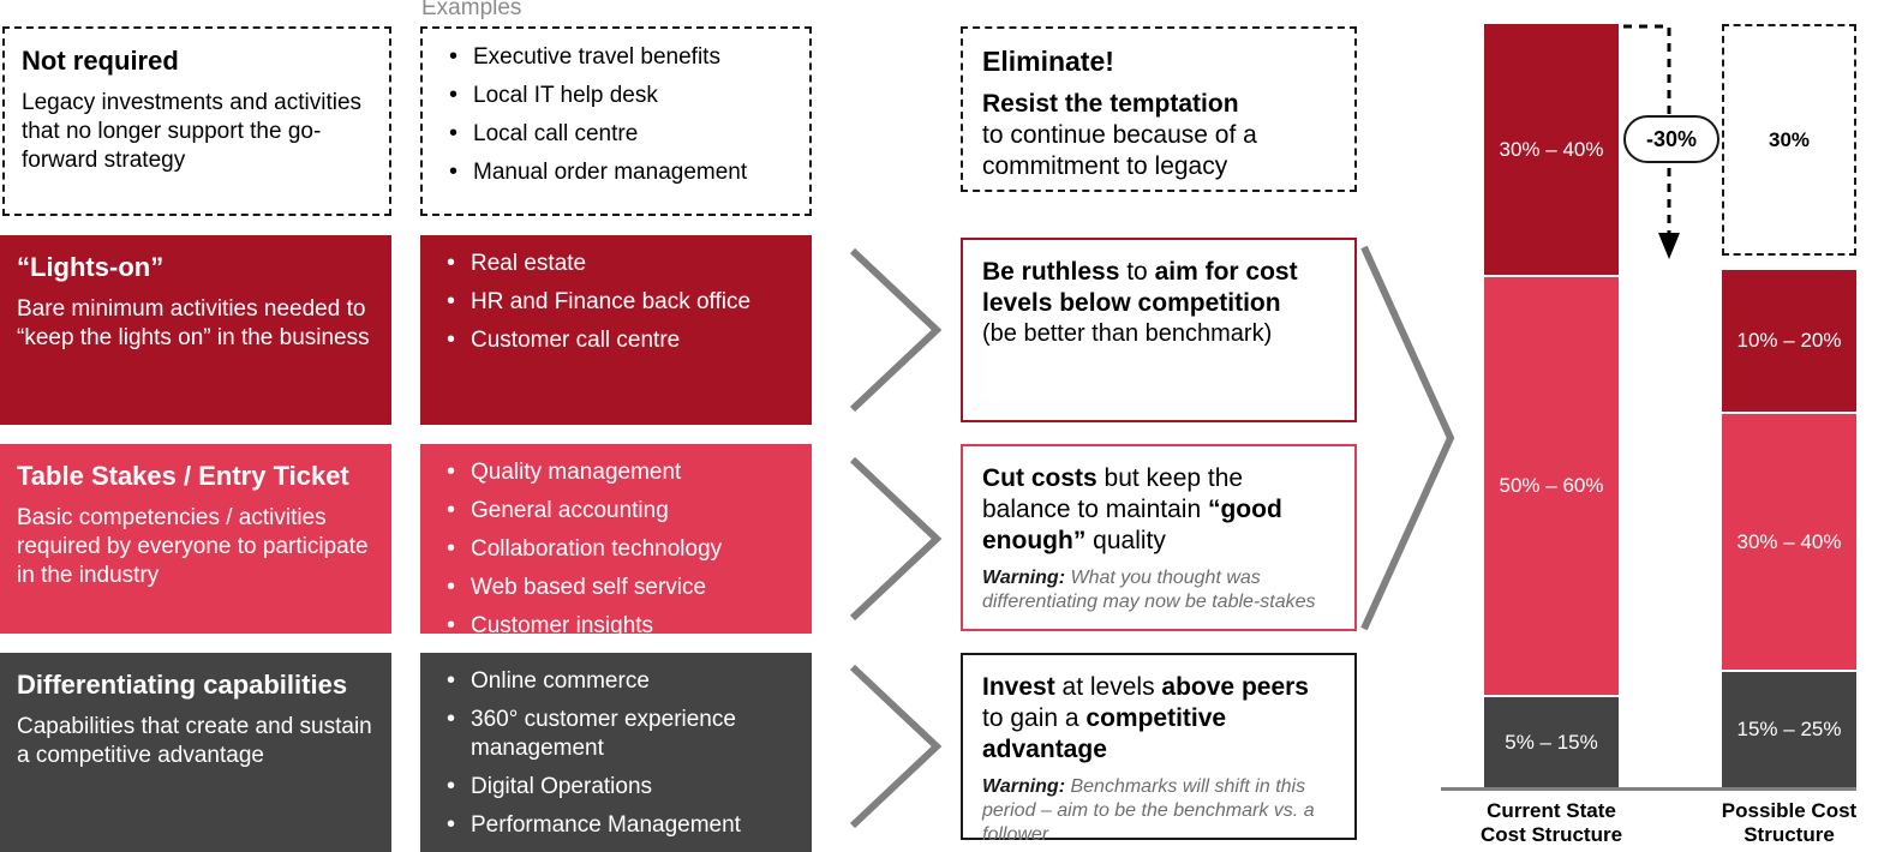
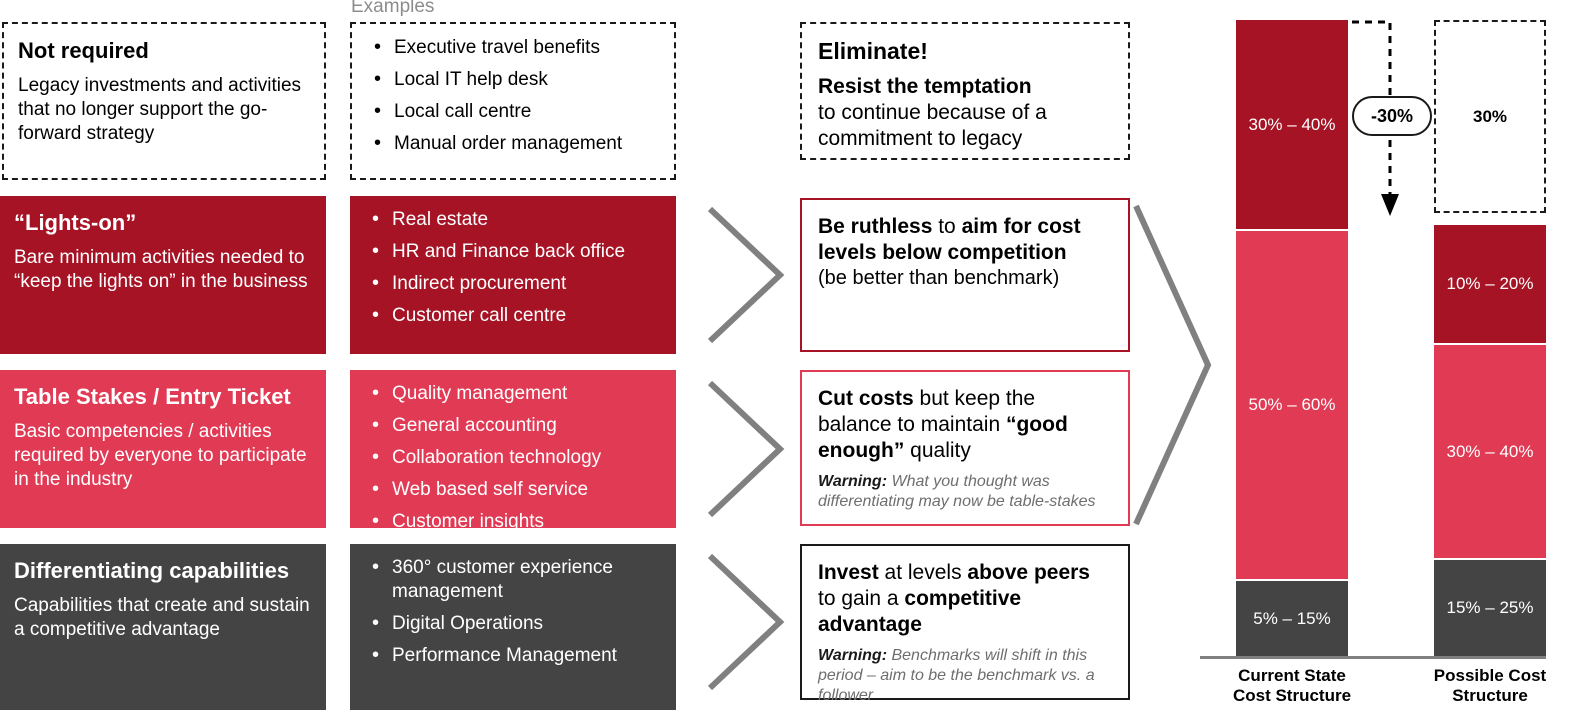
  Examples
  Not required
  Legacy investments and activities that no longer support the go-forward strategy
  Executive travel benefits
  Local IT help desk
  Local call centre
  Manual order management
  Eliminate!
  Resist the temptation
  to continue because of a commitment to legacy
  “Lights-on”
  Bare minimum activities needed to “keep the lights on” in the business
  Real estate
  HR and Finance back office
+ Indirect procurement
  Customer call centre
  Be ruthless to aim for cost levels below competition
  (be better than benchmark)
  Table Stakes / Entry Ticket
  Basic competencies / activities required by everyone to participate in the industry
  Quality management
  General accounting
  Collaboration technology
  Web based self service
  Customer insights
  Cut costs but keep the balance to maintain “good enough” quality
  Warning: What you thought was differentiating may now be table-stakes
  Differentiating capabilities
  Capabilities that create and sustain a competitive advantage
- Online commerce
  360° customer experience management
  Digital Operations
  Performance Management
  Invest at levels above peers to gain a competitive advantage
  Warning: Benchmarks will shift in this period – aim to be the benchmark vs. a follower
  30% – 40%
  50% – 60%
  5% – 15%
  30%
  10% – 20%
  30% – 40%
  15% – 25%
  -30%
  Current State
  Cost Structure
  Possible Cost
  Structure
